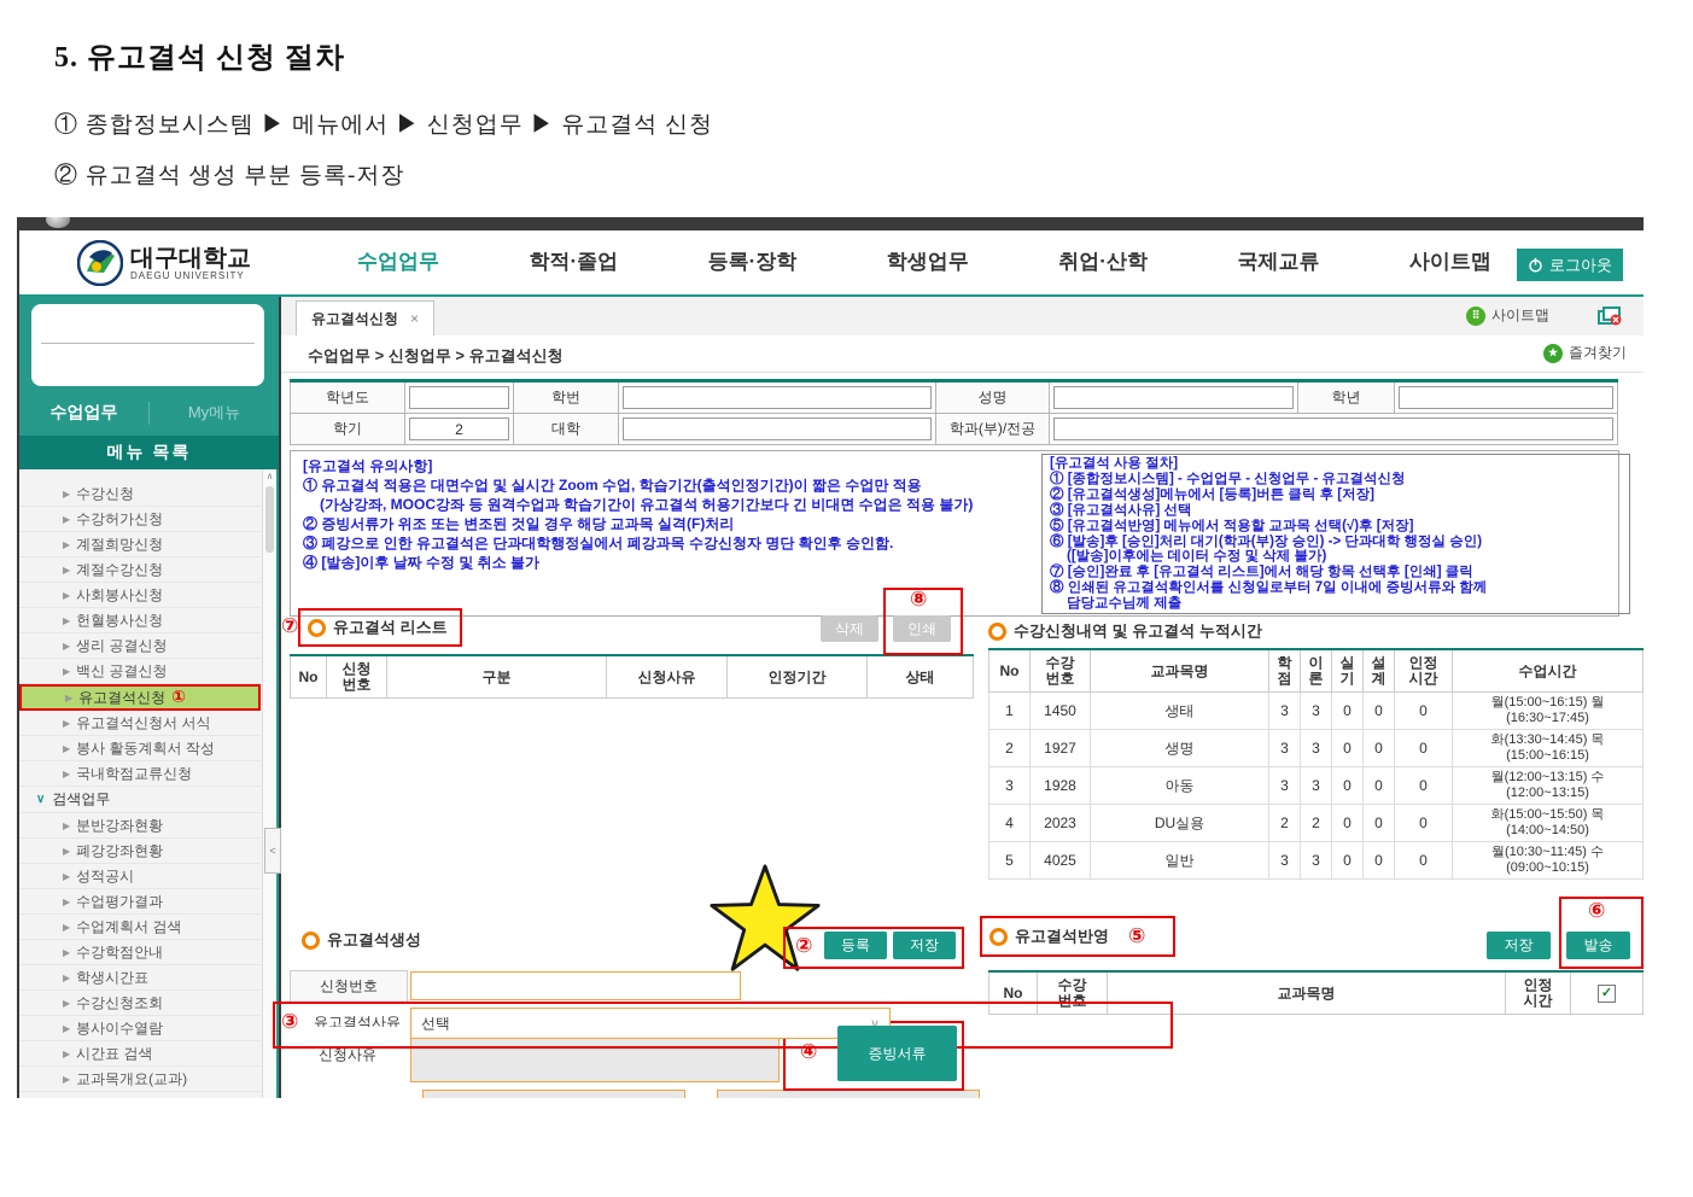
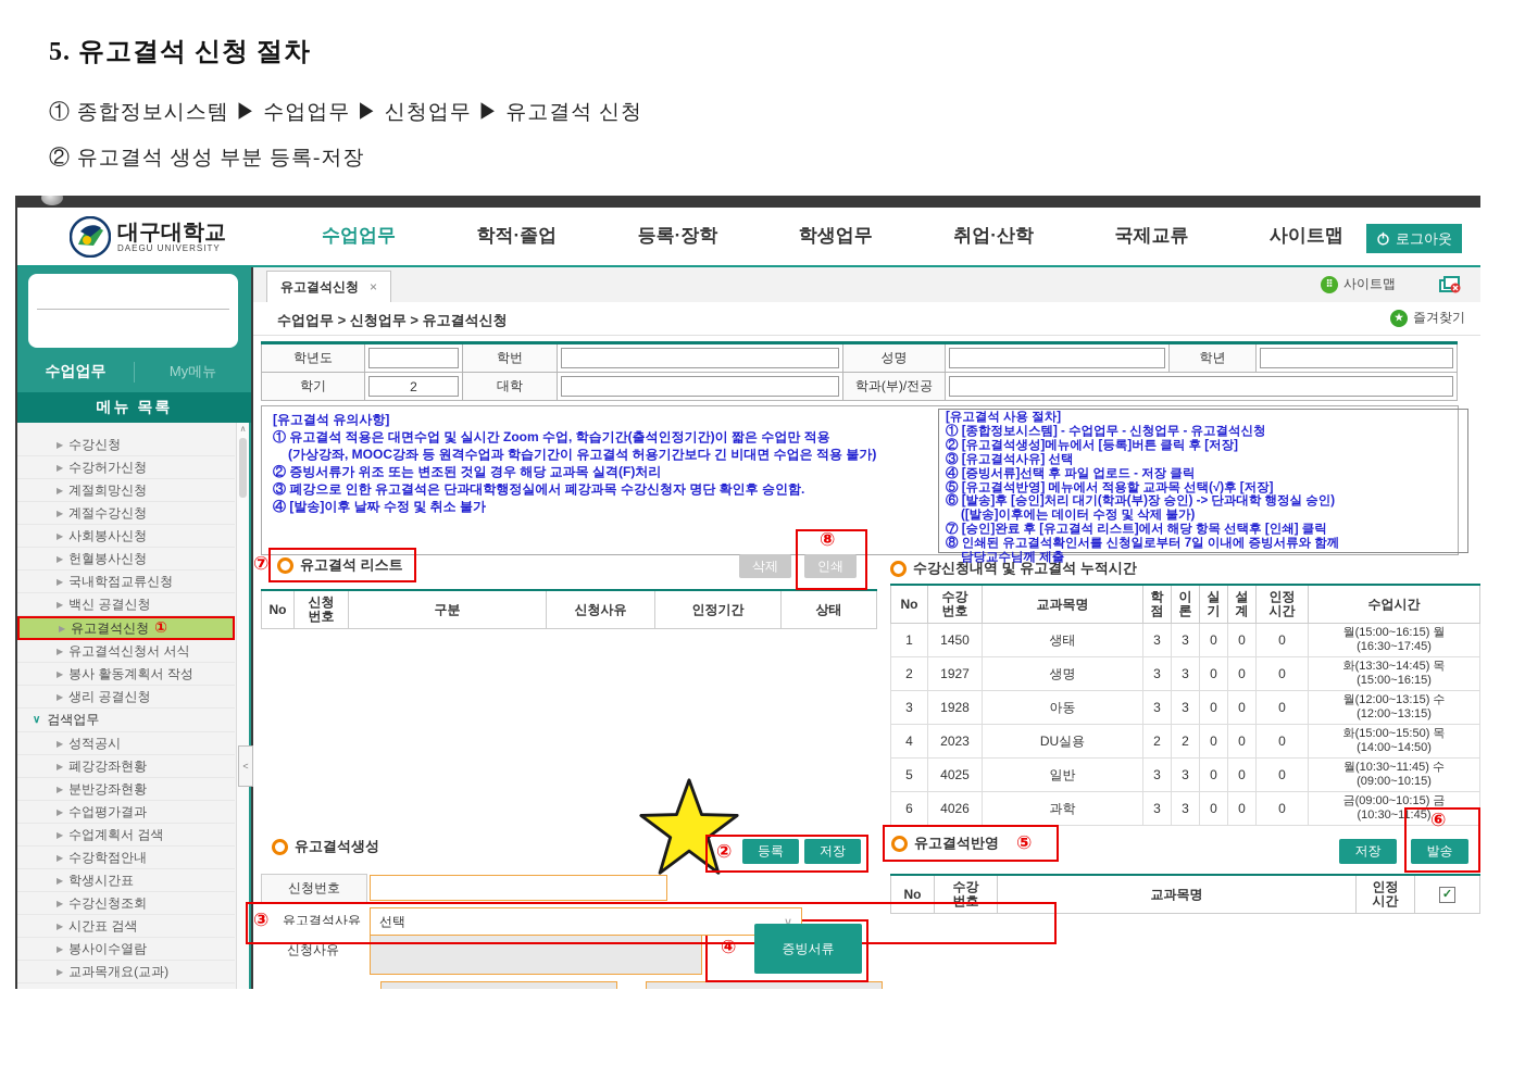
  5. 유고결석 신청 절차
- ① 종합정보시스템 ▶ 메뉴에서 ▶ 신청업무 ▶ 유고결석 신청
+ ① 종합정보시스템 ▶ 수업업무 ▶ 신청업무 ▶ 유고결석 신청
  ② 유고결석 생성 부분 등록-저장
  대구대학교
  DAEGU UNIVERSITY
  수업업무
  학적·졸업
  등록·장학
  학생업무
  취업·산학
  국제교류
  사이트맵
  로그아웃
  수업업무
  My메뉴
  메뉴 목록
  ▶
  수강신청
  ▶
  수강허가신청
  ▶
  계절희망신청
  ▶
  계절수강신청
  ▶
  사회봉사신청
  ▶
  헌혈봉사신청
  ▶
- 생리 공결신청
+ 국내학점교류신청
  ▶
  백신 공결신청
  ▶
  유고결석신청
  ①
  ▶
  유고결석신청서 서식
  ▶
  봉사 활동계획서 작성
  ▶
- 국내학점교류신청
+ 생리 공결신청
  ∨
  검색업무
  ▶
- 분반강좌현황
+ 성적공시
  ▶
  폐강강좌현황
  ▶
- 성적공시
+ 분반강좌현황
  ▶
  수업평가결과
  ▶
  수업계획서 검색
  ▶
  수강학점안내
  ▶
  학생시간표
  ▶
  수강신청조회
  ▶
- 봉사이수열람
+ 시간표 검색
  ▶
- 시간표 검색
+ 봉사이수열람
  ▶
  교과목개요(교과)
  ∧
  <
  유고결석신청
  ×
  ⠿
  사이트맵
  수업업무 > 신청업무 > 유고결석신청
  ★
  즐겨찾기
  학년도		학번		성명		학년
  학기	2	대학		학과(부)/전공
  [유고결석 유의사항]
  ① 유고결석 적용은 대면수업 및 실시간 Zoom 수업, 학습기간(출석인정기간)이 짧은 수업만 적용
  (가상강좌, MOOC강좌 등 원격수업과 학습기간이 유고결석 허용기간보다 긴 비대면 수업은 적용 불가)
  ② 증빙서류가 위조 또는 변조된 것일 경우 해당 교과목 실격(F)처리
  ③ 폐강으로 인한 유고결석은 단과대학행정실에서 폐강과목 수강신청자 명단 확인후 승인함.
  ④ [발송]이후 날짜 수정 및 취소 불가
  [유고결석 사용 절차]
  ① [종합정보시스템] - 수업업무 - 신청업무 - 유고결석신청
  ② [유고결석생성]메뉴에서 [등록]버튼 클릭 후 [저장]
  ③ [유고결석사유] 선택
+ ④ [증빙서류]선택 후 파일 업로드 - 저장 클릭
  ⑤ [유고결석반영] 메뉴에서 적용할 교과목 선택(√)후 [저장]
  ⑥ [발송]후 [승인]처리 대기(학과(부)장 승인) -> 단과대학 행정실 승인)
  ([발송]이후에는 데이터 수정 및 삭제 불가)
  ⑦ [승인]완료 후 [유고결석 리스트]에서 해당 항목 선택후 [인쇄] 클릭
  ⑧ 인쇄된 유고결석확인서를 신청일로부터 7일 이내에 증빙서류와 함께
  담당교수님께 제출
  ⑦
  유고결석 리스트
  삭제
  인쇄
  ⑧
  No	신청 번호	구분	신청사유	인정기간	상태
  수강신청내역 및 유고결석 누적시간
  No	수강 번호	교과목명	학 점	이 론	실 기	설 계	인정 시간	수업시간
  1	1450	생태	3	3	0	0	0	월(15:00~16:15) 월(16:30~17:45)
  2	1927	생명	3	3	0	0	0	화(13:30~14:45) 목(15:00~16:15)
  3	1928	아동	3	3	0	0	0	월(12:00~13:15) 수(12:00~13:15)
  4	2023	DU실용	2	2	0	0	0	화(15:00~15:50) 목(14:00~14:50)
  5	4025	일반	3	3	0	0	0	월(10:30~11:45) 수(09:00~10:15)
+ 6	4026	과학	3	3	0	0	0	금(09:00~10:15) 금(10:30~11:45)
  유고결석생성
  ②
  등록
  저장
  신청번호
  ③
  유고결석사유
  선택
  ∨
  신청사유
  ④
  증빙서류
  유고결석반영
  ⑤
  저장
  ⑥
  발송
  No	수강 번호	교과목명	인정 시간	✓
